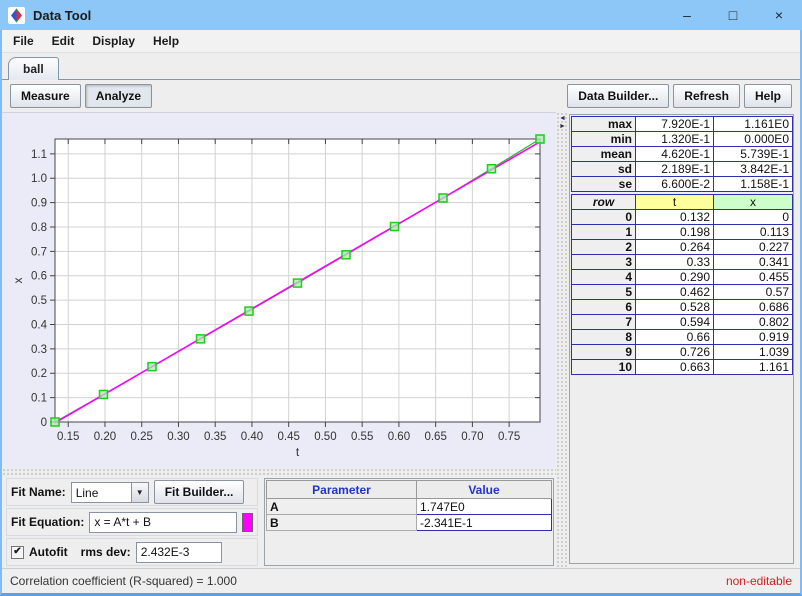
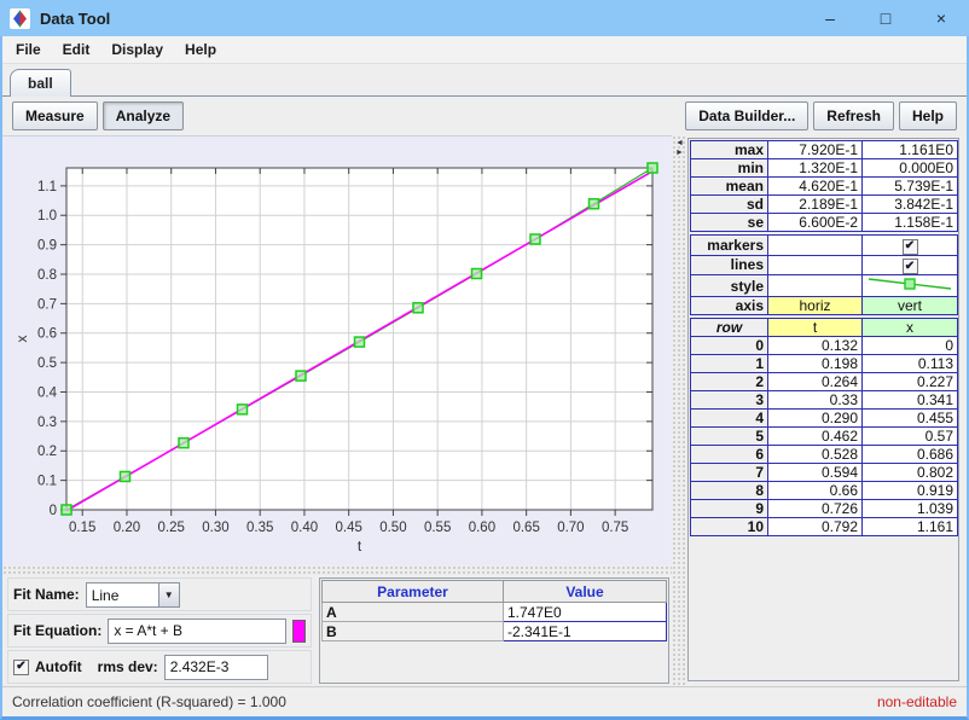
  Data Tool
  –
  □
  ×
  File
  Edit
  Display
  Help
  ball
  Measure
  Analyze
  Data Builder...
  Refresh
  Help
  0.15
  0.20
  0.25
  0.30
  0.35
  0.40
  0.45
  0.50
  0.55
  0.60
  0.65
  0.70
  0.75
  0
  0.1
  0.2
  0.3
  0.4
  0.5
  0.6
  0.7
  0.8
  0.9
  1.0
  1.1
  t
  Fit Name:
  Line
  ▼
- Fit Builder...
  Fit Equation:
  x = A*t + B
  Autofit
  rms dev:
  2.432E-3
  Parameter	Value
  A	1.747E0
  B	-2.341E-1
  max	7.920E-1	1.161E0
  min	1.320E-1	0.000E0
  mean	4.620E-1	5.739E-1
  sd	2.189E-1	3.842E-1
  se	6.600E-2	1.158E-1
+ markers
+ lines
+ style
+ axis	horiz	vert
  row	t	x
  0	0.132	0
  1	0.198	0.113
  2	0.264	0.227
  3	0.33	0.341
  4	0.290	0.455
  5	0.462	0.57
  6	0.528	0.686
  7	0.594	0.802
  8	0.66	0.919
  9	0.726	1.039
- 10	0.663	1.161
+ 10	0.792	1.161
  Correlation coefficient (R-squared) = 1.000
  non-editable
